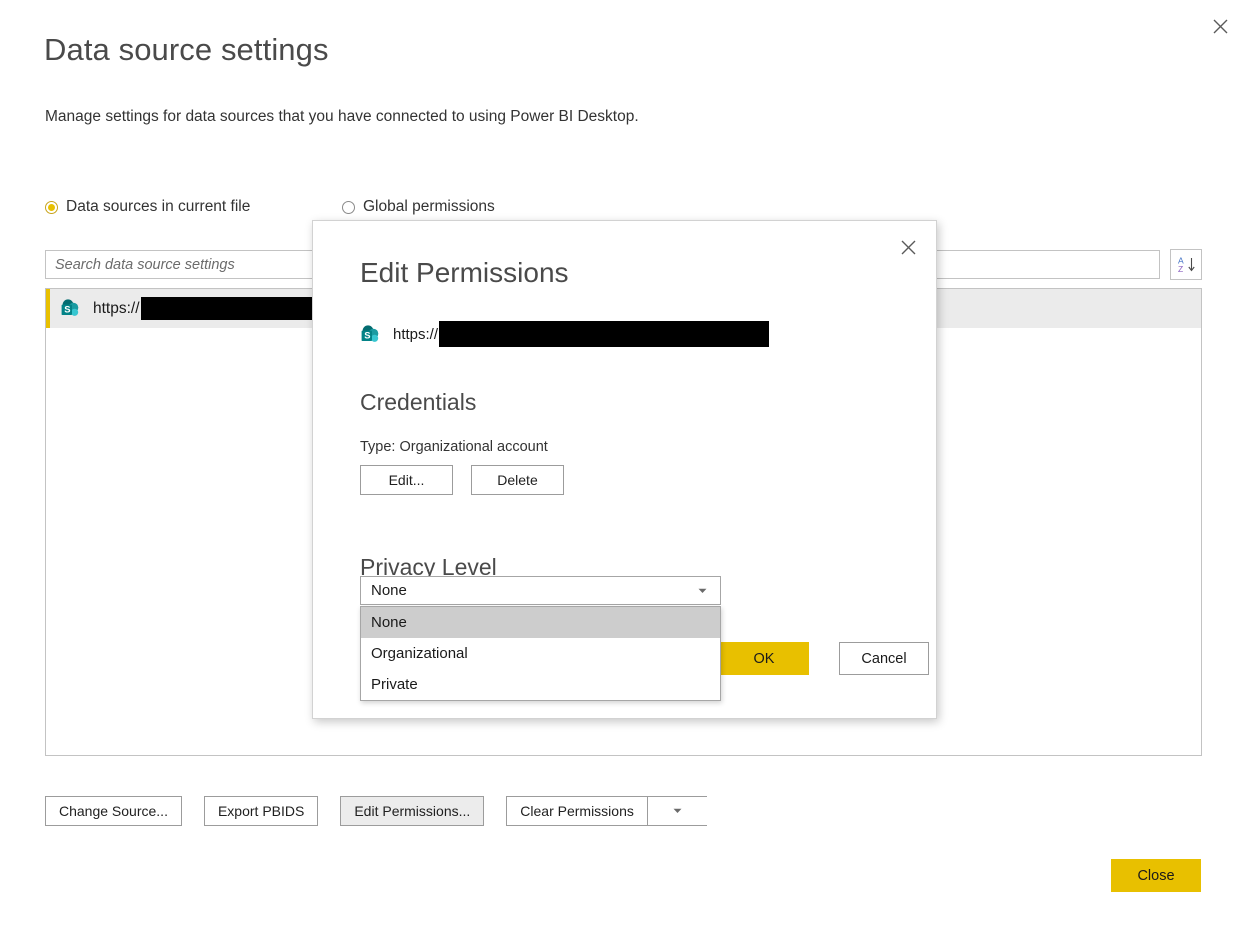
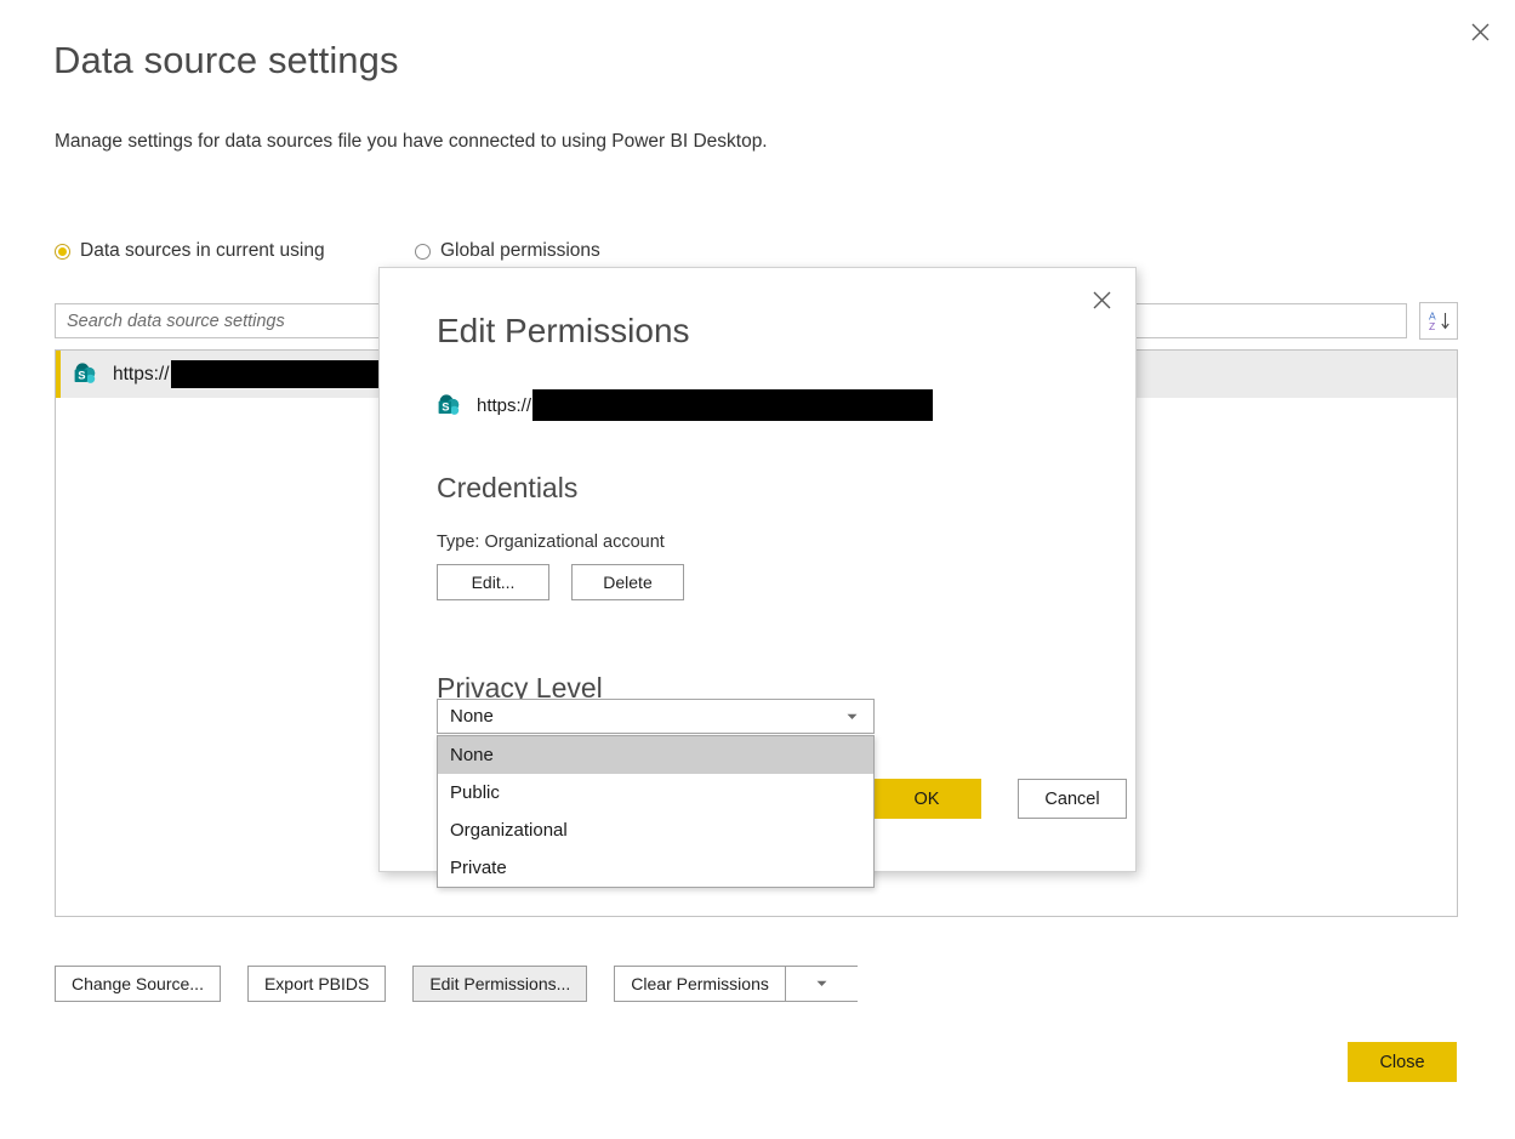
  Data source settings
- Manage settings for data sources that you have connected to using Power BI Desktop.
+ Manage settings for data sources file you have connected to using Power BI Desktop.
- Data sources in current file
+ Data sources in current using
  Global permissions
  Search data source settings
  A
  Z
  S
  https://
  Change Source...
  Export PBIDS
  Edit Permissions...
  Clear Permissions
  Close
  Edit Permissions
  S
  https://
  Credentials
  Type: Organizational account
  Edit...
  Delete
  Privacy Level
  OK
  Cancel
  None
  None
+ Public
  Organizational
  Private
